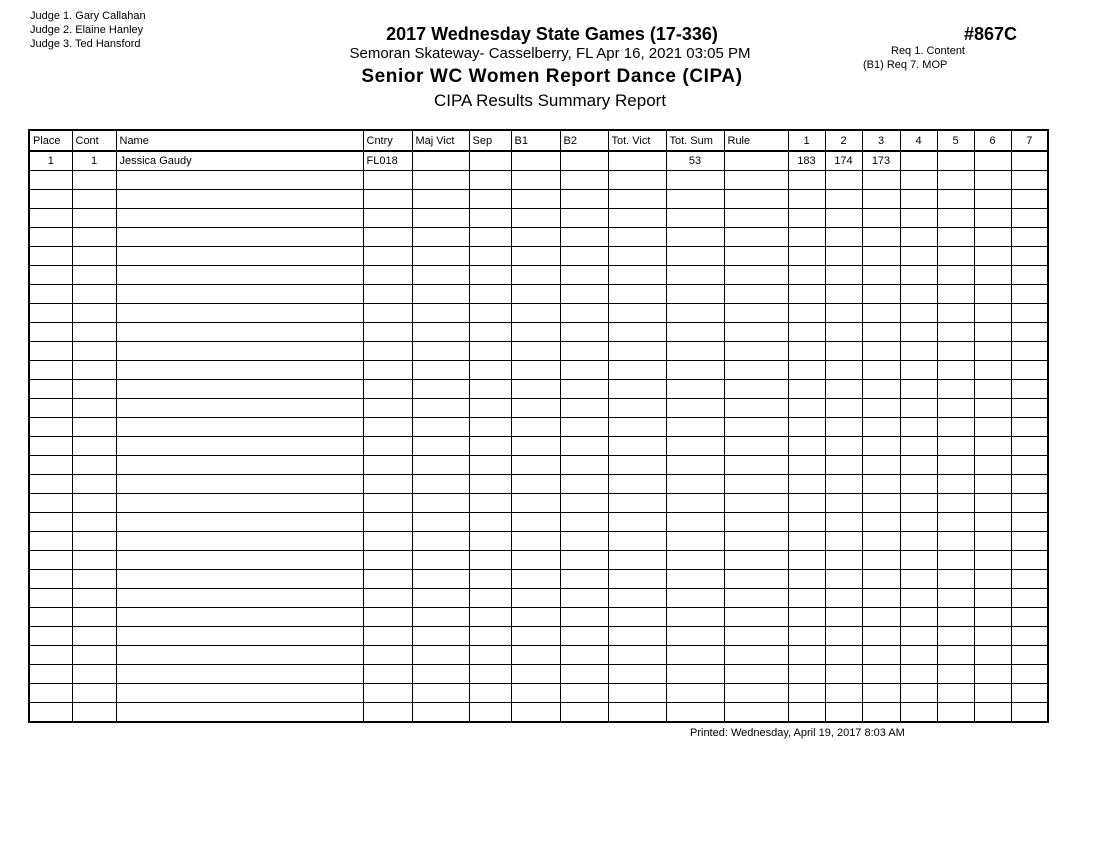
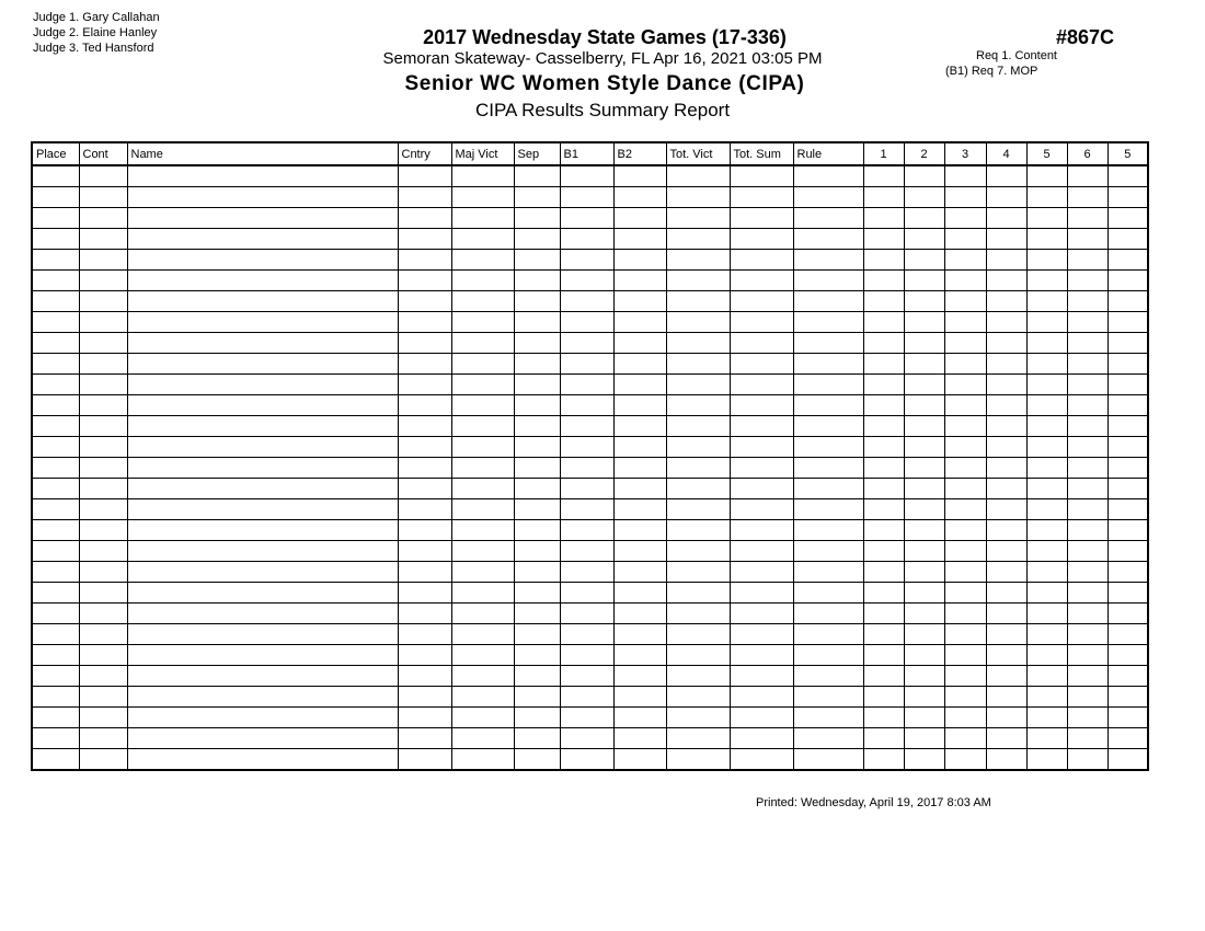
  Judge 1. Gary Callahan
  Judge 2. Elaine Hanley
  Judge 3. Ted Hansford
  2017 Wednesday State Games (17-336)
  Semoran Skateway- Casselberry, FL Apr 16, 2021 03:05 PM
- Senior WC Women Report Dance (CIPA)
+ Senior WC Women Style Dance (CIPA)
  CIPA Results Summary Report
  #867C
  Req 1. Content
  (B1) Req 7. MOP
- Place	Cont	Name	Cntry	Maj Vict	Sep	B1	B2	Tot. Vict	Tot. Sum	Rule	1	2	3	4	5	6	7
+ Place	Cont	Name	Cntry	Maj Vict	Sep	B1	B2	Tot. Vict	Tot. Sum	Rule	1	2	3	4	5	6	5
- 1	1	Jessica Gaudy	FL018						53		183	174	173
  Printed: Wednesday, April 19, 2017 8:03 AM
